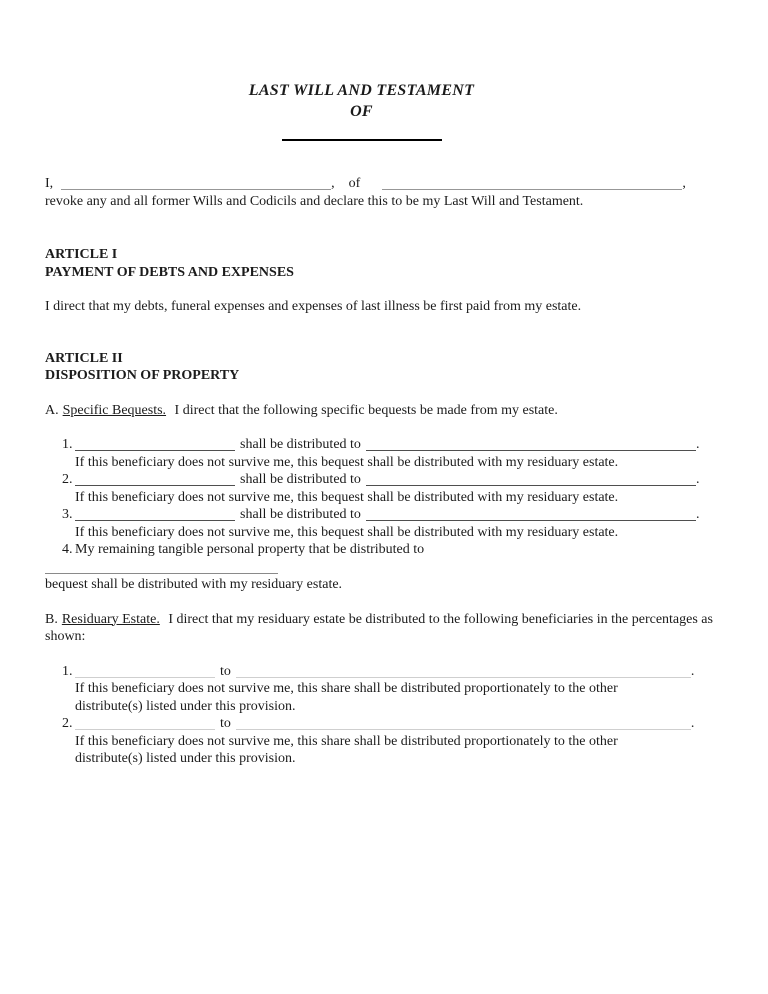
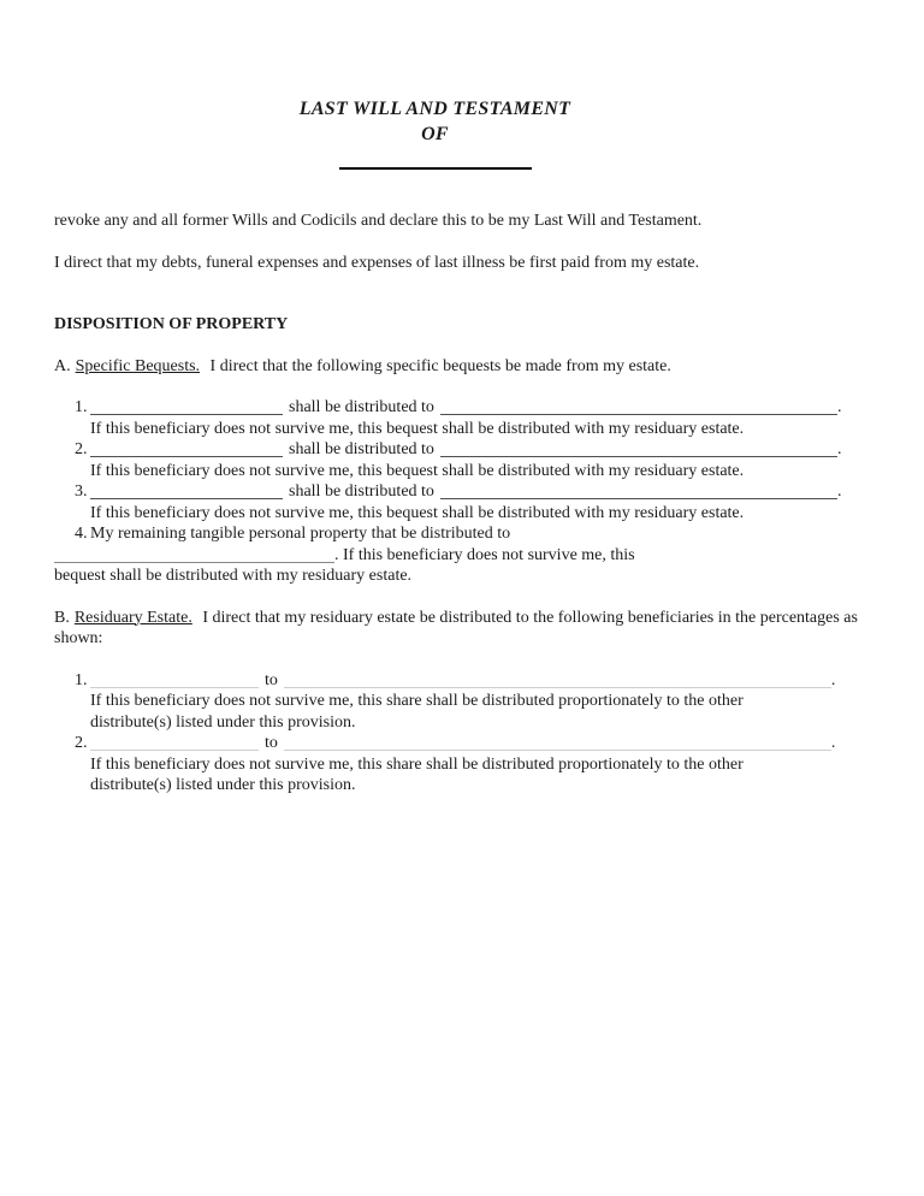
  LAST WILL AND TESTAMENT
  OF
- I, , of ,
  revoke any and all former Wills and Codicils and declare this to be my Last Will and Testament.
- ARTICLE I
- PAYMENT OF DEBTS AND EXPENSES
  I direct that my debts, funeral expenses and expenses of last illness be first paid from my estate.
- ARTICLE II
  DISPOSITION OF PROPERTY
  A. Specific Bequests. I direct that the following specific bequests be made from my estate.
  1.
  shall be distributed to .
  If this beneficiary does not survive me, this bequest shall be distributed with my residuary estate.
  2.
  shall be distributed to .
  If this beneficiary does not survive me, this bequest shall be distributed with my residuary estate.
  3.
  shall be distributed to .
  If this beneficiary does not survive me, this bequest shall be distributed with my residuary estate.
  4.
  My remaining tangible personal property that be distributed to
+ . If this beneficiary does not survive me, this
  bequest shall be distributed with my residuary estate.
  B. Residuary Estate. I direct that my residuary estate be distributed to the following beneficiaries in the percentages as shown:
  1.
  to .
  If this beneficiary does not survive me, this share shall be distributed proportionately to the other
  distribute(s) listed under this provision.
  2.
  to .
  If this beneficiary does not survive me, this share shall be distributed proportionately to the other
  distribute(s) listed under this provision.
